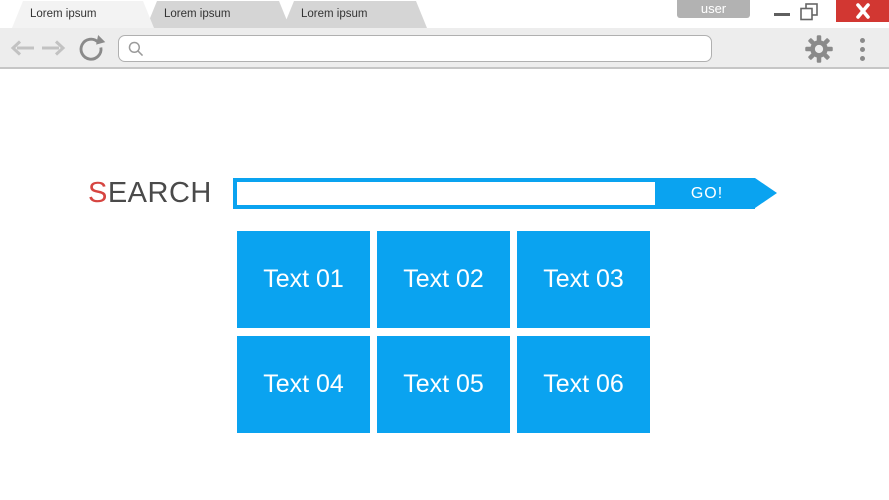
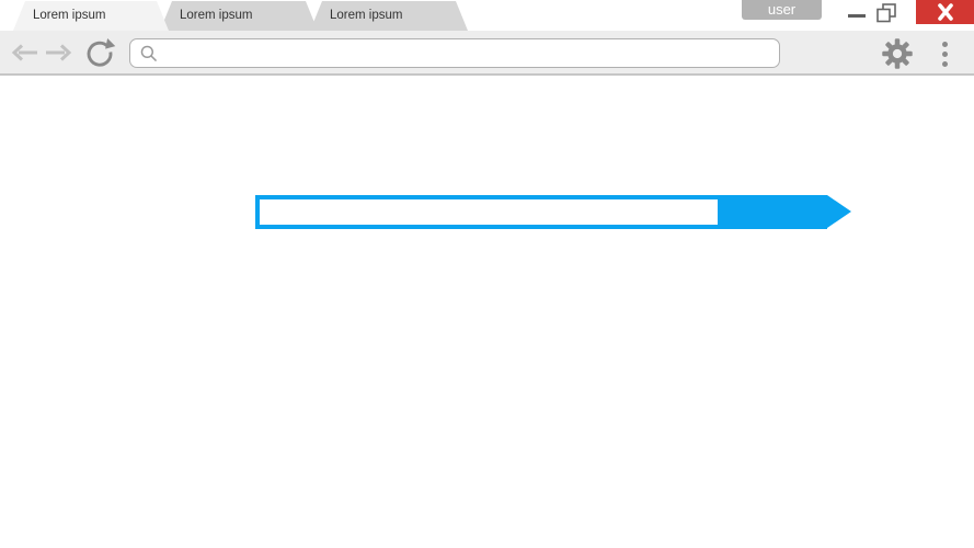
  Lorem ipsum
  Lorem ipsum
  Lorem ipsum
  user
- SEARCH
- GO!
- Text 01
- Text 02
- Text 03
- Text 04
- Text 05
- Text 06
